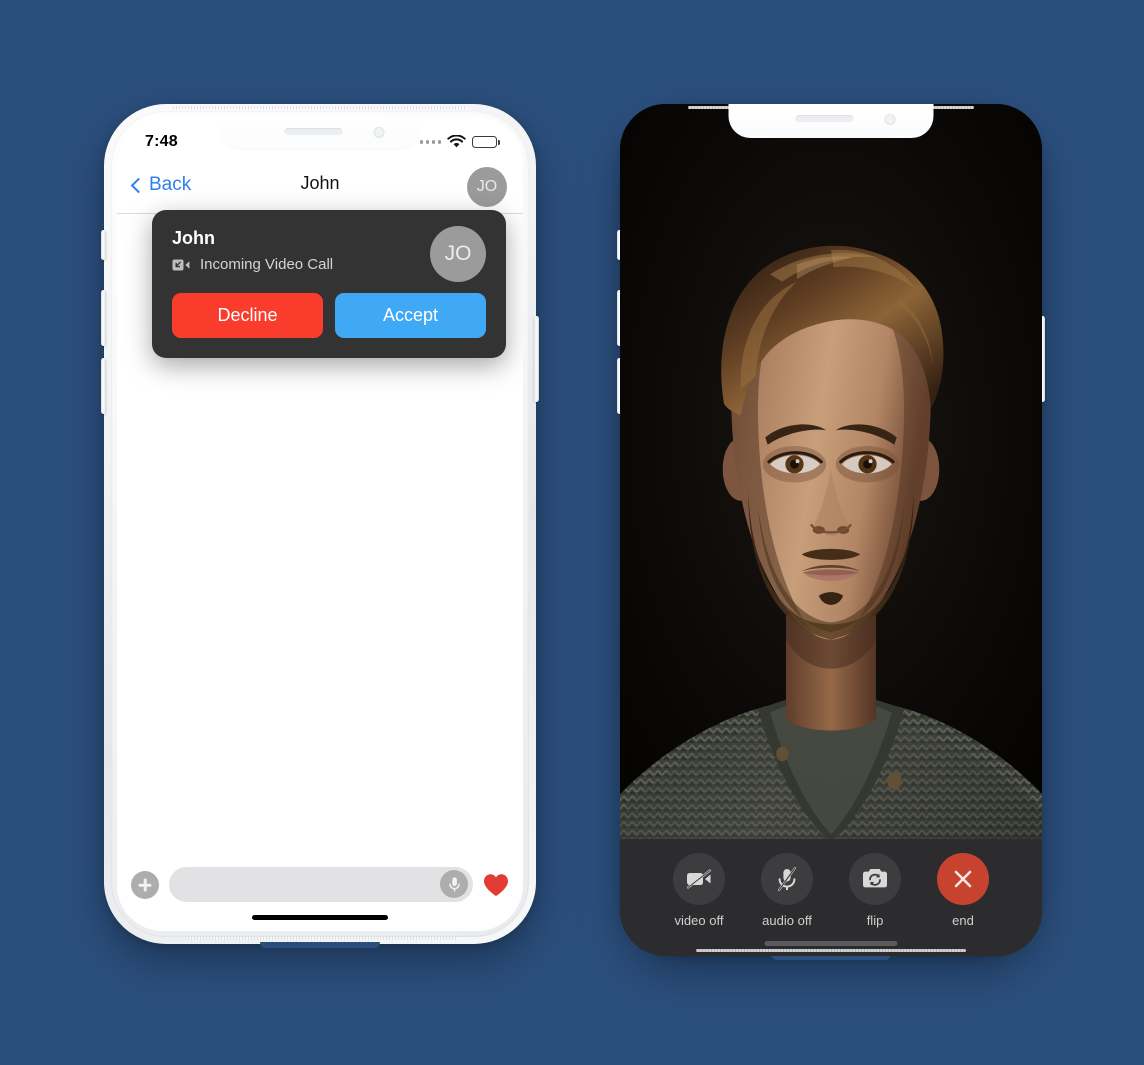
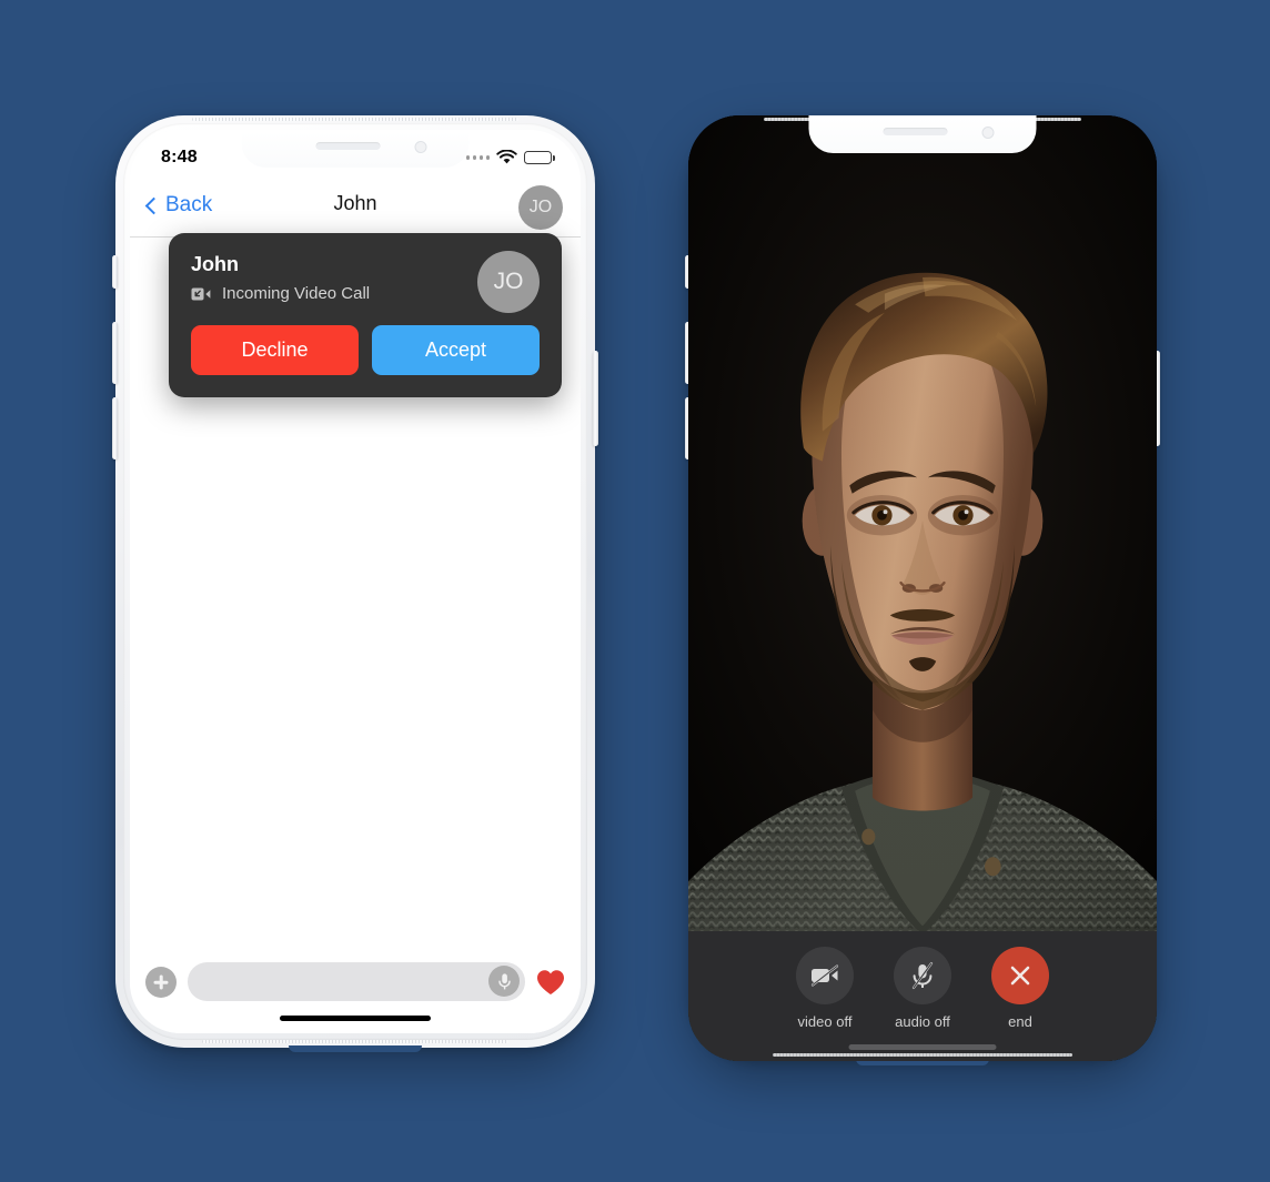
- 7:48
+ 8:48
  Back
  John
  JO
  John
  Incoming Video Call
  JO
  Decline
  Accept
  video off
  audio off
- flip
  end
